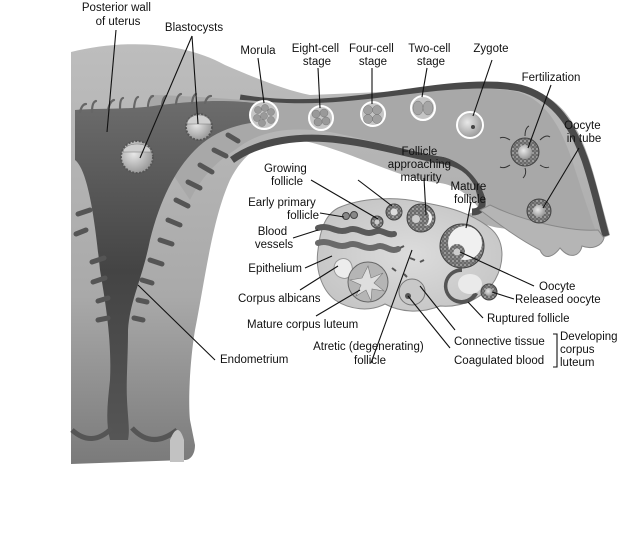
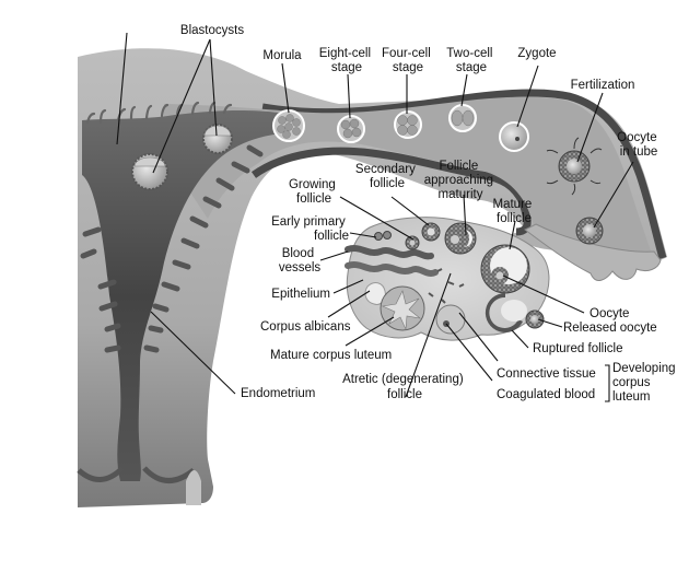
- Posterior wall of uterus
  Blastocysts
  Morula
  Eight-cell stage
  Four-cell stage
  Two-cell stage
  Zygote
  Fertilization
  Oocyte in tube
  Growing follicle
+ Secondary follicle
  Follicle approaching maturity
  Mature follicle
  Early primary follicle
  Blood vessels
  Epithelium
  Corpus albicans
  Mature corpus luteum
  Endometrium
  Atretic (degenerating) follicle
  Connective tissue
  Coagulated blood
  Developing corpus luteum
  Oocyte
  Released oocyte
  Ruptured follicle
